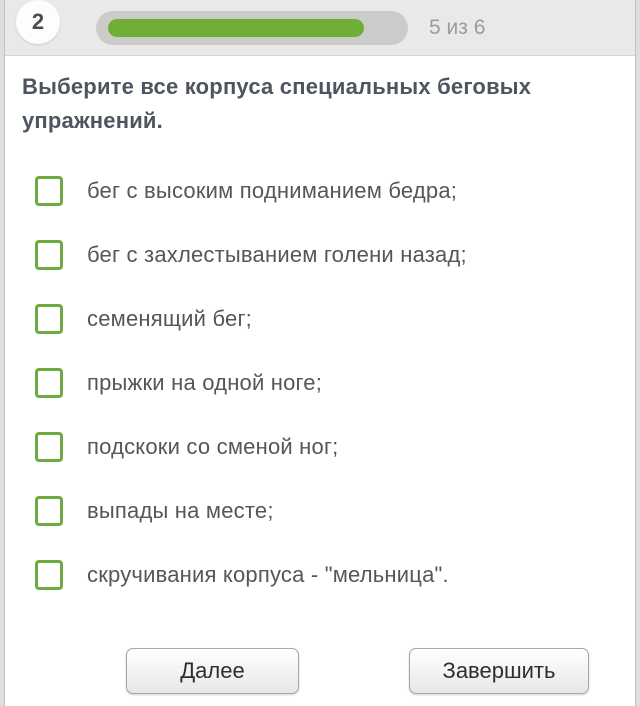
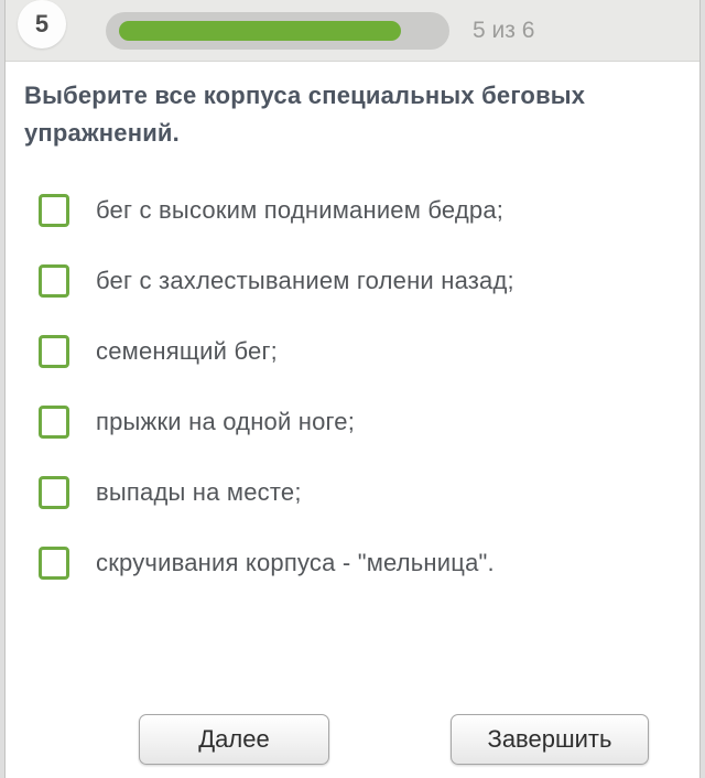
- 2
+ 5
  5 из 6
  Выберите все корпуса специальных беговых упражнений.
  бег с высоким подниманием бедра;
  бег с захлестыванием голени назад;
  семенящий бег;
  прыжки на одной ноге;
- подскоки со сменой ног;
  выпады на месте;
  скручивания корпуса - "мельница".
  Далее
  Завершить
